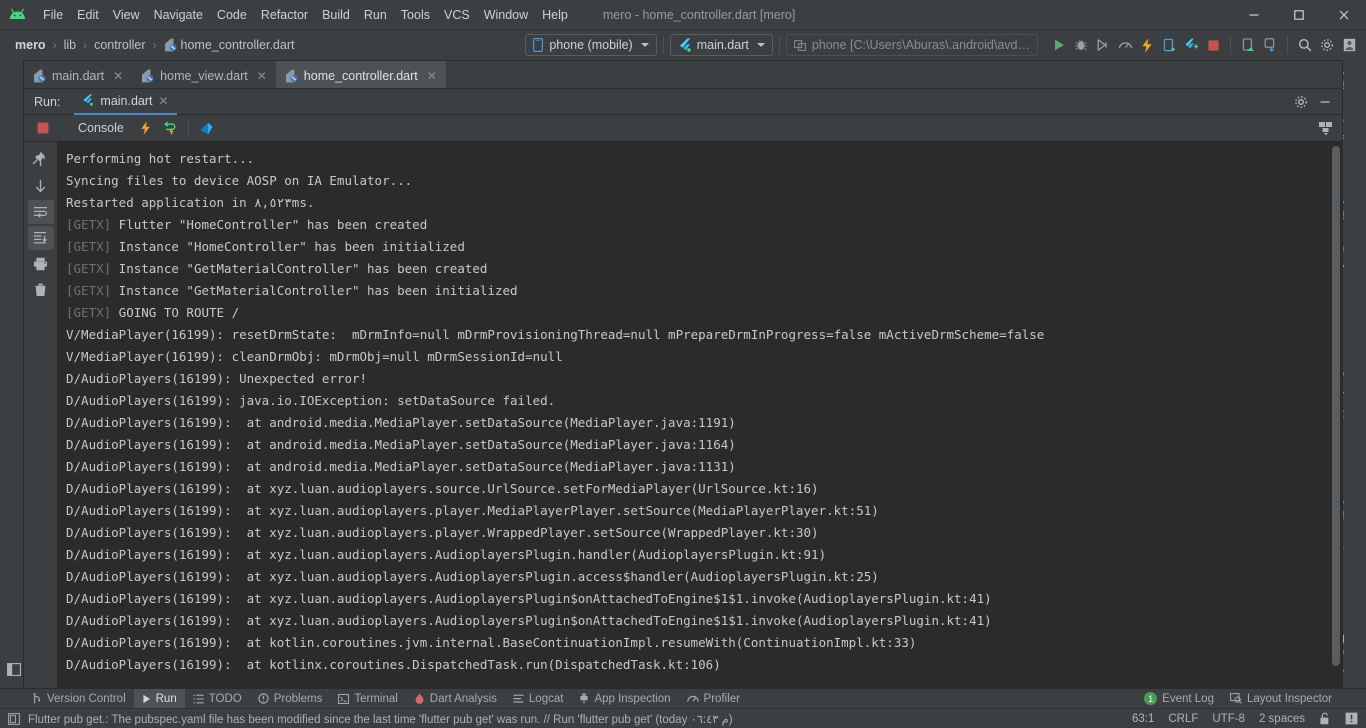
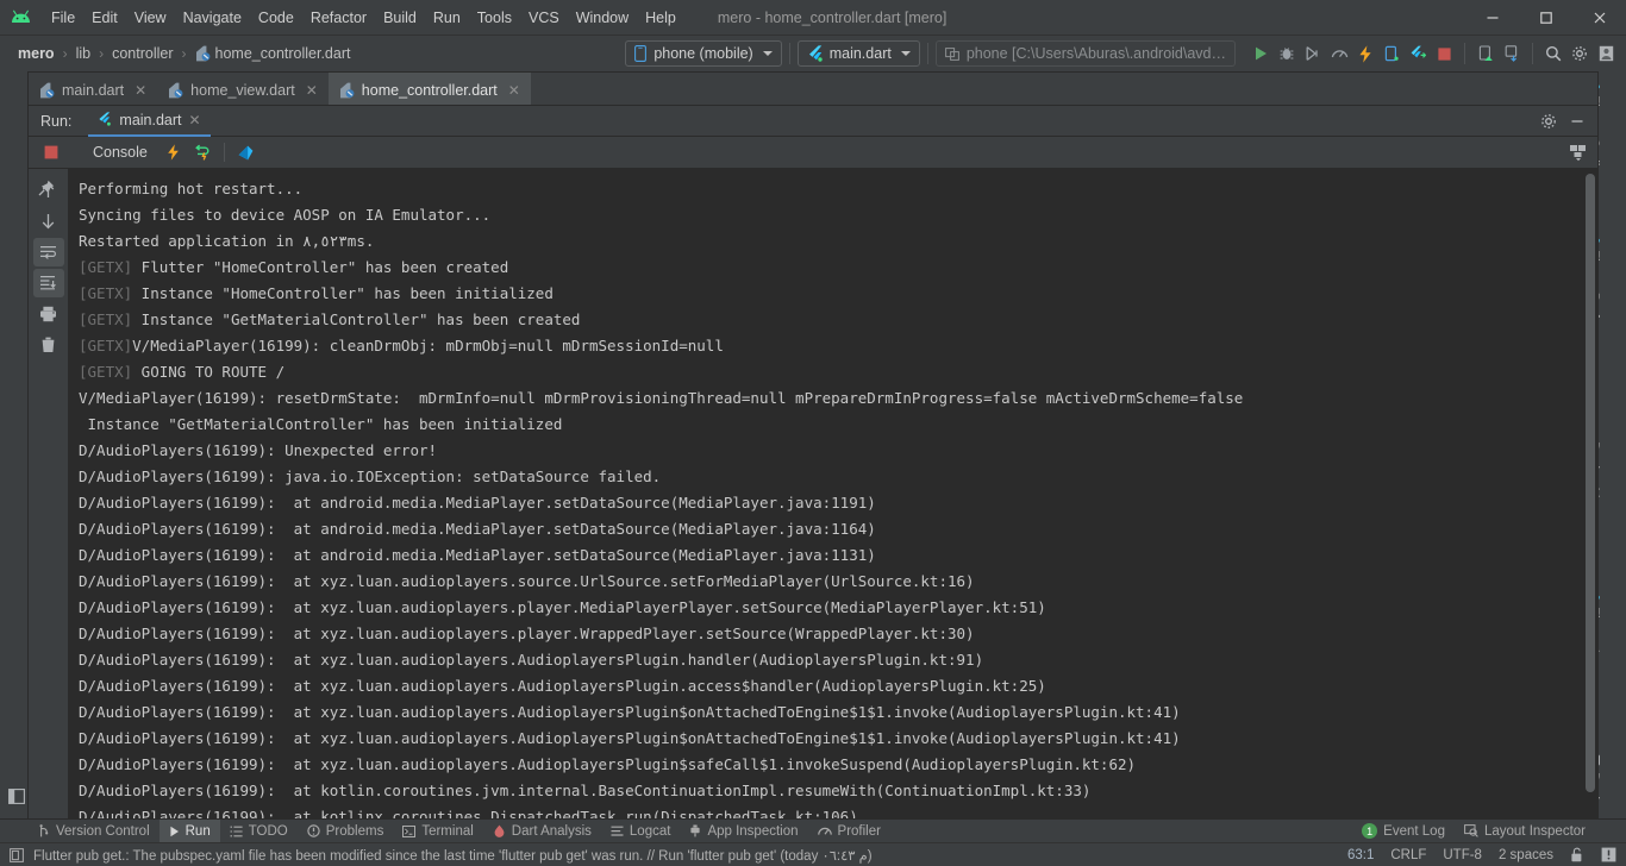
  File
  Edit
  View
  Navigate
  Code
  Refactor
  Build
  Run
  Tools
  VCS
  Window
  Help
  mero - home_controller.dart [mero]
  mero
  ›
  lib
  ›
  controller
  ›
  home_controller.dart
  phone (mobile)
  main.dart
  phone [C:\Users\Aburas\.android\avd…
  main.dart
  ✕
  home_view.dart
  ✕
  home_controller.dart
  ✕
  Run:
  main.dart
  ✕
  Console
  Performing hot restart...
  Syncing files to device AOSP on IA Emulator...
  Restarted application in ٨,٥٢٣ms.
  [GETX] Flutter "HomeController" has been created
  [GETX] Instance "HomeController" has been initialized
  [GETX] Instance "GetMaterialController" has been created
- [GETX] Instance "GetMaterialController" has been initialized
+ [GETX]V/MediaPlayer(16199): cleanDrmObj: mDrmObj=null mDrmSessionId=null
  [GETX] GOING TO ROUTE /
  V/MediaPlayer(16199): resetDrmState: mDrmInfo=null mDrmProvisioningThread=null mPrepareDrmInProgress=false mActiveDrmScheme=false
- V/MediaPlayer(16199): cleanDrmObj: mDrmObj=null mDrmSessionId=null
+ Instance "GetMaterialController" has been initialized
  D/AudioPlayers(16199): Unexpected error!
  D/AudioPlayers(16199): java.io.IOException: setDataSource failed.
  D/AudioPlayers(16199): at android.media.MediaPlayer.setDataSource(MediaPlayer.java:1191)
  D/AudioPlayers(16199): at android.media.MediaPlayer.setDataSource(MediaPlayer.java:1164)
  D/AudioPlayers(16199): at android.media.MediaPlayer.setDataSource(MediaPlayer.java:1131)
  D/AudioPlayers(16199): at xyz.luan.audioplayers.source.UrlSource.setForMediaPlayer(UrlSource.kt:16)
  D/AudioPlayers(16199): at xyz.luan.audioplayers.player.MediaPlayerPlayer.setSource(MediaPlayerPlayer.kt:51)
  D/AudioPlayers(16199): at xyz.luan.audioplayers.player.WrappedPlayer.setSource(WrappedPlayer.kt:30)
  D/AudioPlayers(16199): at xyz.luan.audioplayers.AudioplayersPlugin.handler(AudioplayersPlugin.kt:91)
  D/AudioPlayers(16199): at xyz.luan.audioplayers.AudioplayersPlugin.access$handler(AudioplayersPlugin.kt:25)
  D/AudioPlayers(16199): at xyz.luan.audioplayers.AudioplayersPlugin$onAttachedToEngine$1$1.invoke(AudioplayersPlugin.kt:41)
  D/AudioPlayers(16199): at xyz.luan.audioplayers.AudioplayersPlugin$onAttachedToEngine$1$1.invoke(AudioplayersPlugin.kt:41)
+ D/AudioPlayers(16199): at xyz.luan.audioplayers.AudioplayersPlugin$safeCall$1.invokeSuspend(AudioplayersPlugin.kt:62)
  D/AudioPlayers(16199): at kotlin.coroutines.jvm.internal.BaseContinuationImpl.resumeWith(ContinuationImpl.kt:33)
  D/AudioPlayers(16199): at kotlinx.coroutines.DispatchedTask.run(DispatchedTask.kt:106)
  Version Control
  Run
  TODO
  Problems
  Terminal
  Dart Analysis
  Logcat
  App Inspection
  Profiler
  1
  Event Log
  Layout Inspector
  Flutter pub get.: The pubspec.yaml file has been modified since the last time 'flutter pub get' was run. // Run 'flutter pub get' (today م ٠٦:٤٣)
  63:1
  CRLF
  UTF-8
  2 spaces
